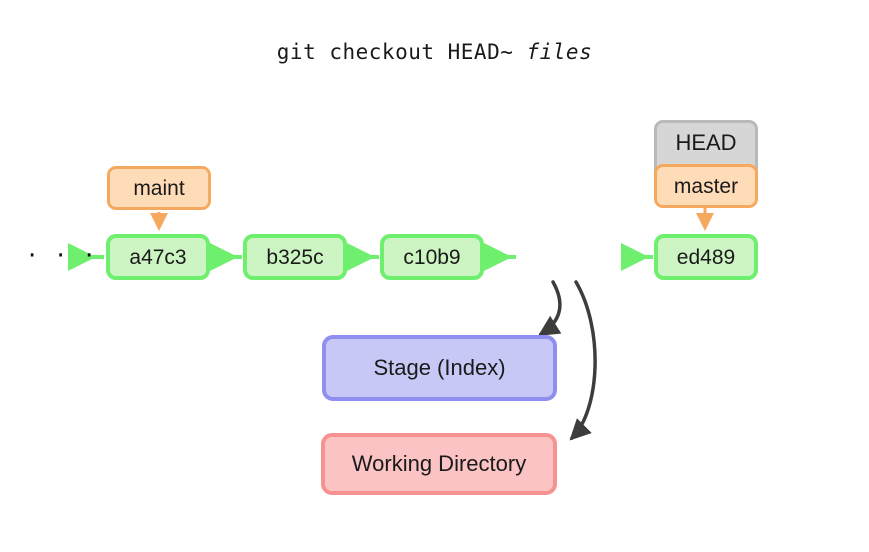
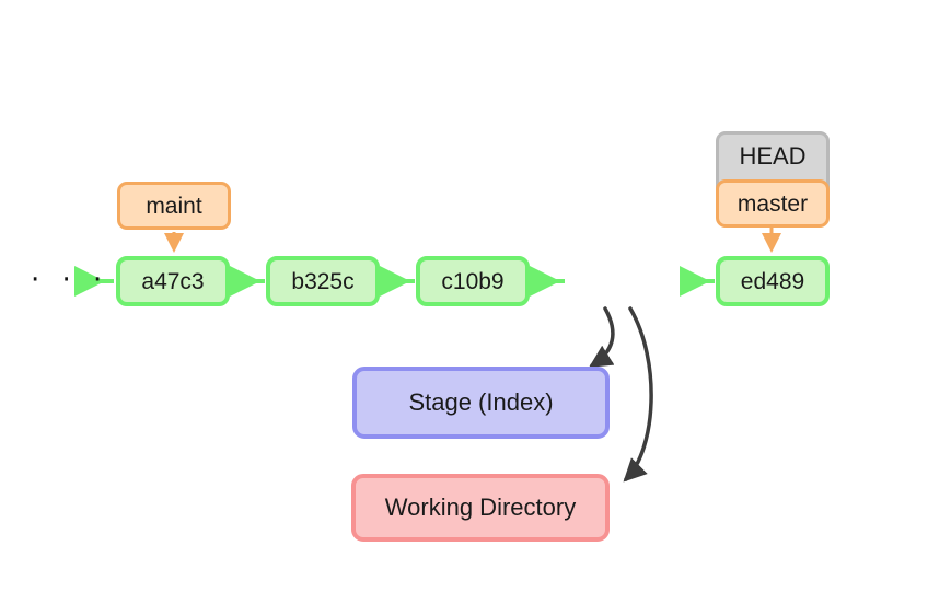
- git checkout HEAD~ files
  · · ·
  HEAD
  master
  maint
  a47c3
  b325c
  c10b9
  ed489
  Stage (Index)
  Working Directory
